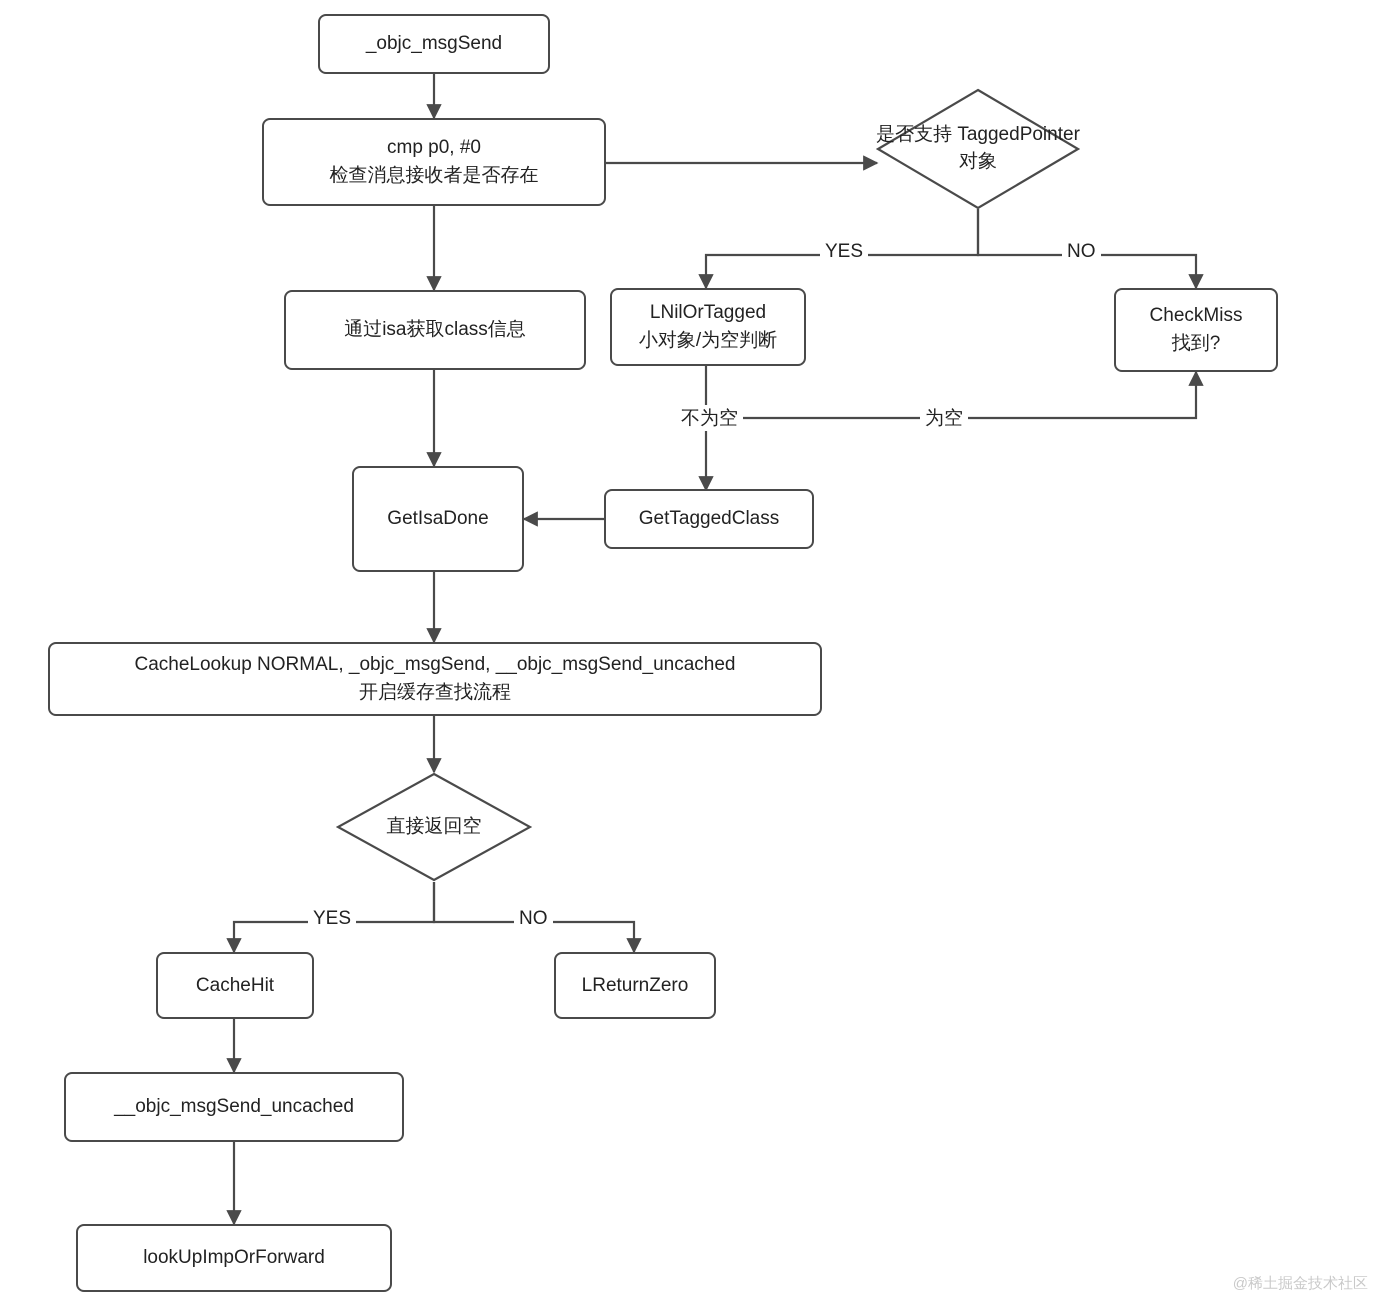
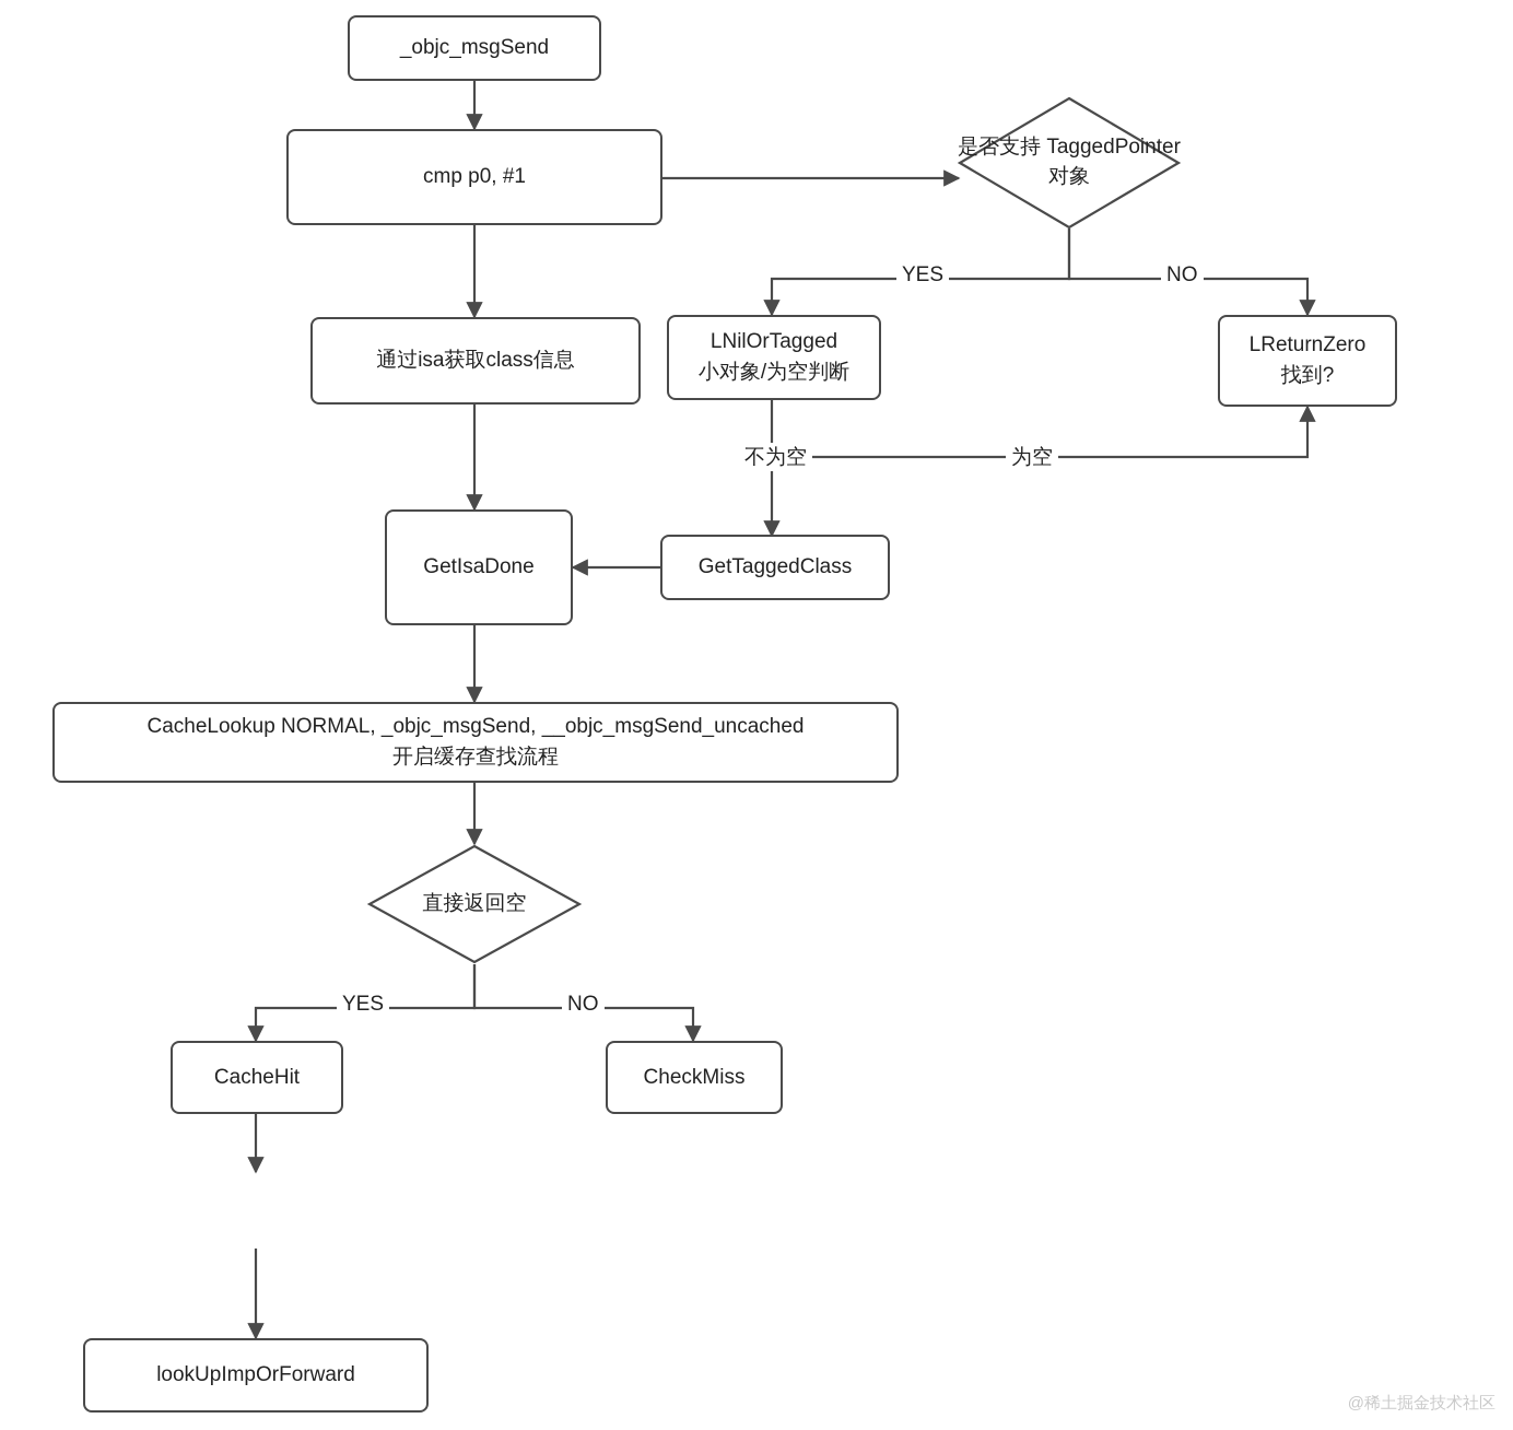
  _objc_msgSend
- cmp p0, #0
+ cmp p0, #1
- 检查消息接收者是否存在
  是否支持 TaggedPointer 对象
  通过isa获取class信息
  LNilOrTagged
  小对象/为空判断
- CheckMiss
+ LReturnZero
  找到?
  GetIsaDone
  GetTaggedClass
  CacheLookup NORMAL, _objc_msgSend, __objc_msgSend_uncached
  开启缓存查找流程
  直接返回空
  CacheHit
- LReturnZero
+ CheckMiss
- __objc_msgSend_uncached
  lookUpImpOrForward
  YES
  NO
  不为空
  为空
  YES
  NO
  @稀土掘金技术社区
